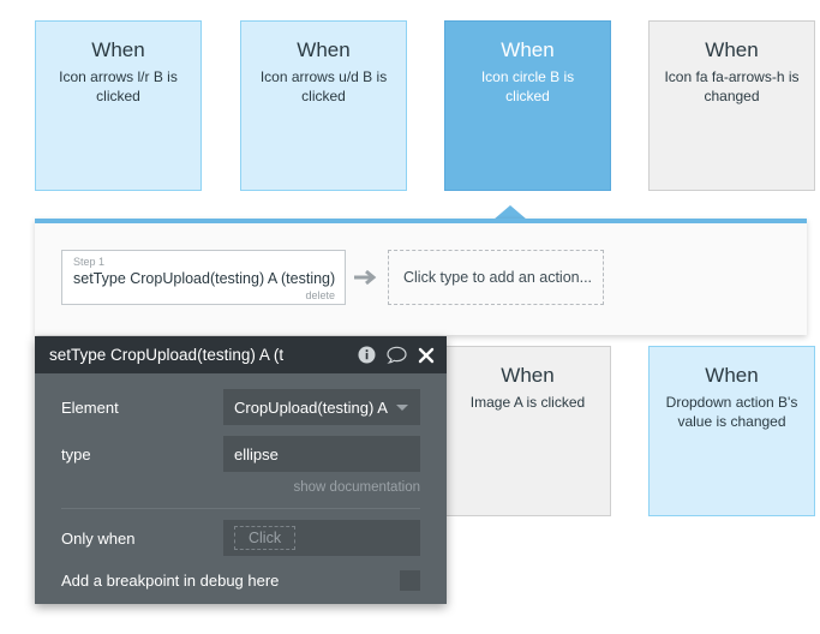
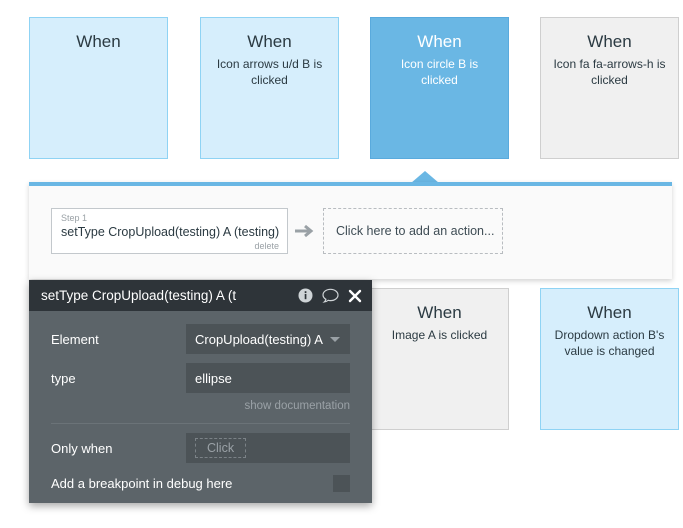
  When
- Icon arrows l/r B is clicked
  When
  Icon arrows u/d B is clicked
  When
  Icon circle B is clicked
  When
- Icon fa fa-arrows-h is changed
+ Icon fa fa-arrows-h is clicked
  When
  Image A is clicked
  When
  Dropdown action B's value is changed
  Step 1
  setType CropUpload(testing) A (testing)
  delete
- Click type to add an action...
+ Click here to add an action...
  setType CropUpload(testing) A (t
  Element
  CropUpload(testing) A
  type
  ellipse
  show documentation
  Only when
  Click
  Add a breakpoint in debug here
